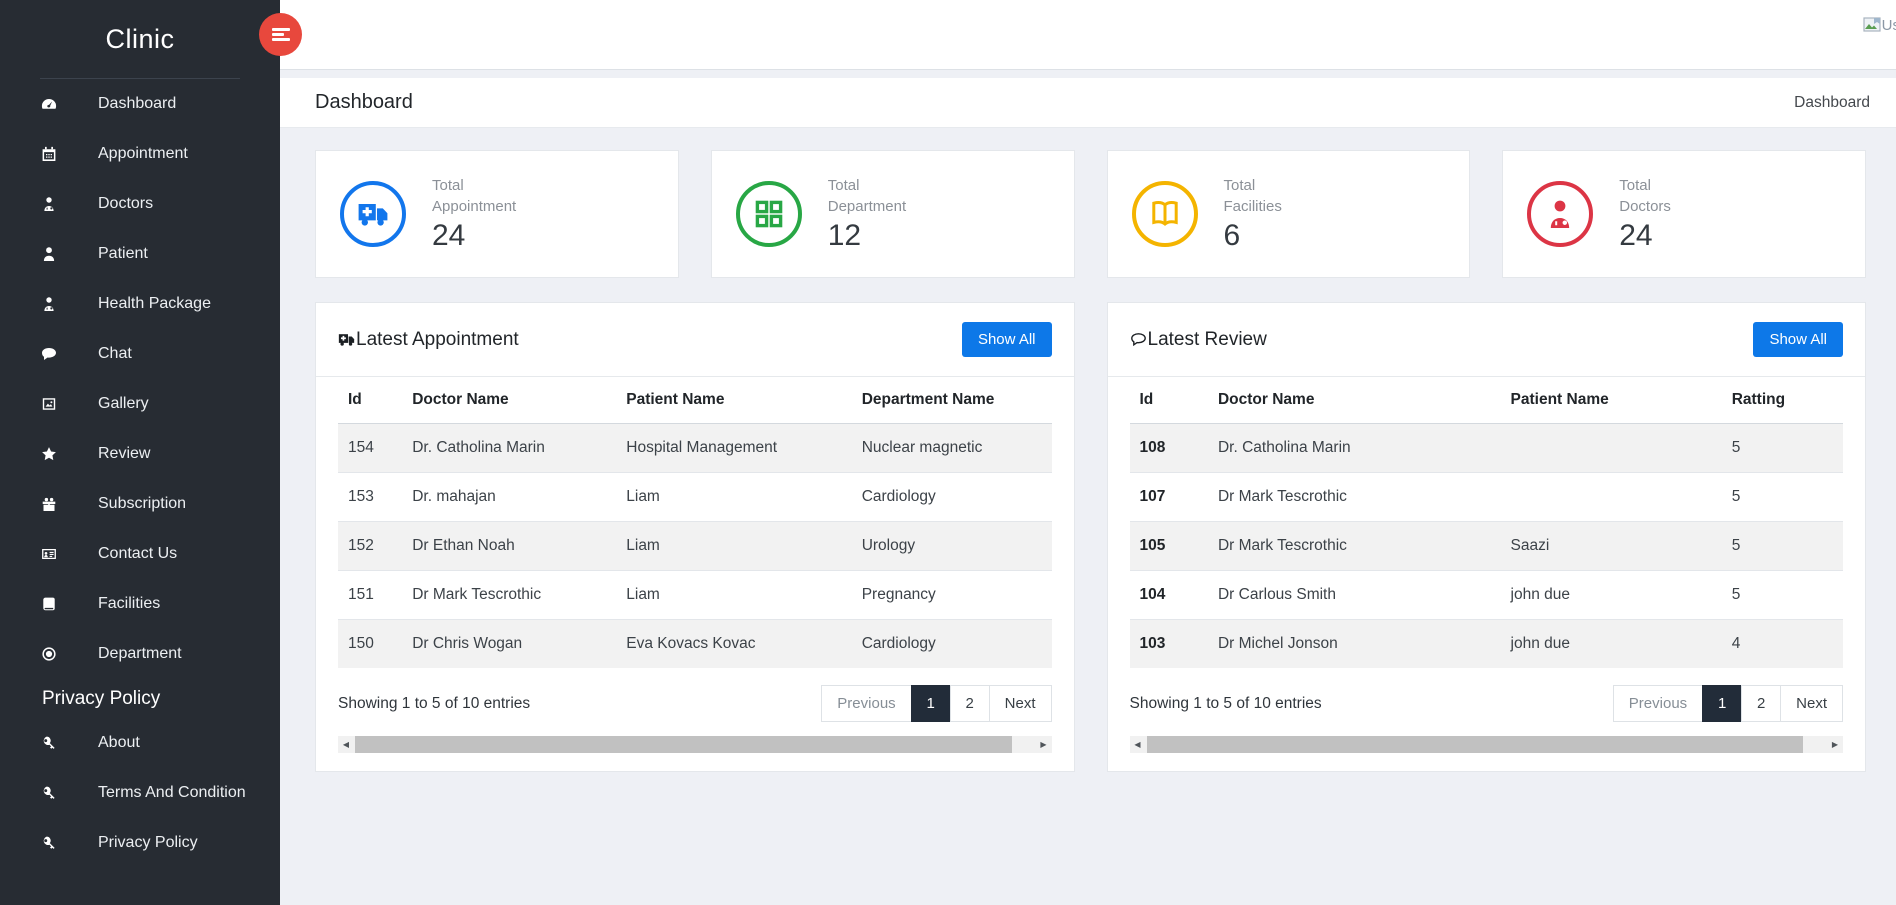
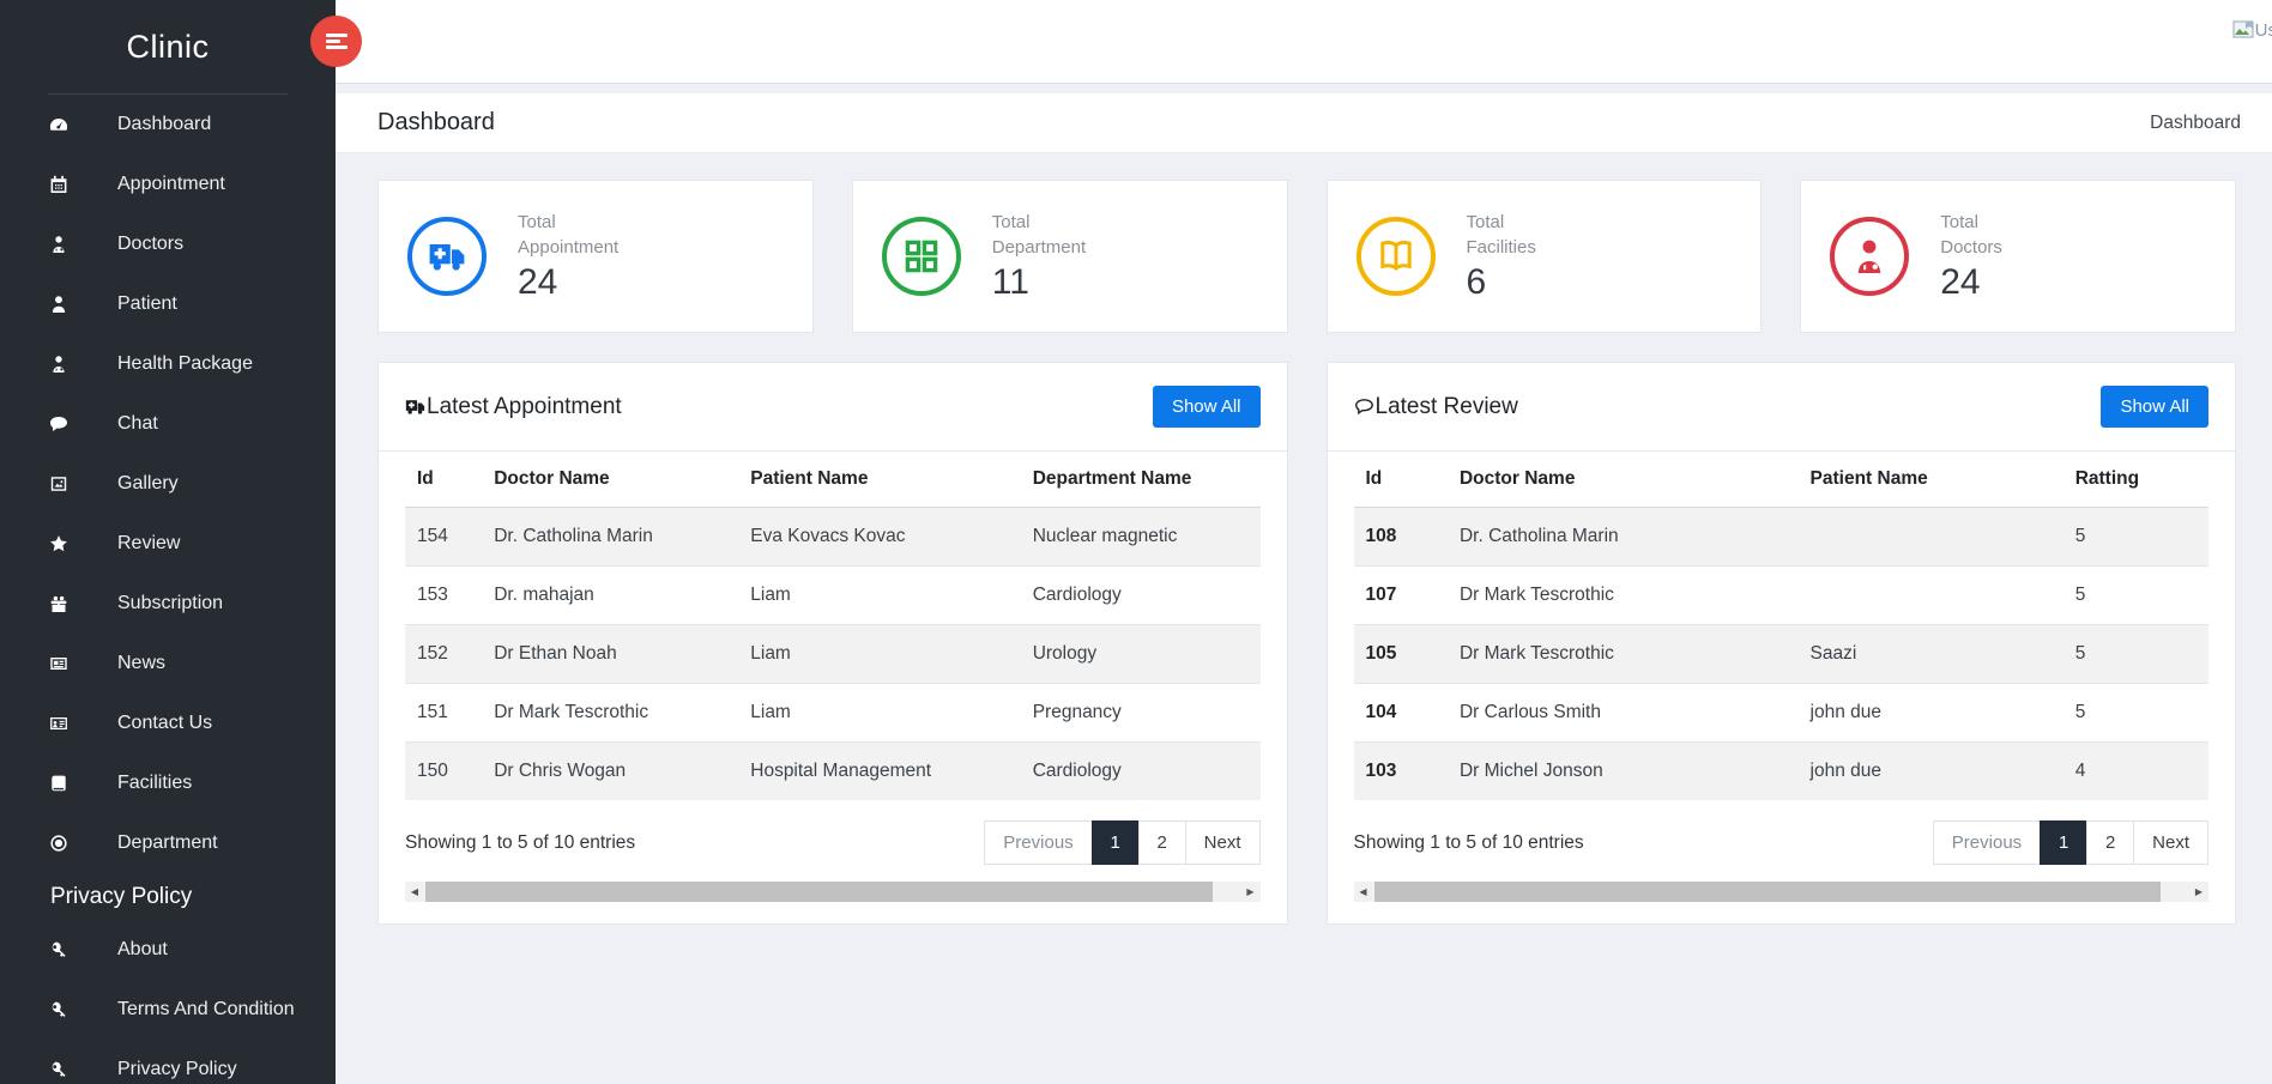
  Clinic
  Dashboard
  Appointment
  Doctors
  Patient
  Health Package
  Chat
  Gallery
  Review
  Subscription
+ News
  Contact Us
  Facilities
  Department
  Privacy Policy
  About
  Terms And Condition
  Privacy Policy
  Dashboard
  Dashboard
  Total
  Appointment
  24
  Total
  Department
- 12
+ 11
  Total
  Facilities
  6
  Total
  Doctors
  24
  Latest Appointment
  Show All
  Id	Doctor Name	Patient Name	Department Name
- 154	Dr. Catholina Marin	Hospital Management	Nuclear magnetic
+ 154	Dr. Catholina Marin	Eva Kovacs Kovac	Nuclear magnetic
  153	Dr. mahajan	Liam	Cardiology
  152	Dr Ethan Noah	Liam	Urology
  151	Dr Mark Tescrothic	Liam	Pregnancy
- 150	Dr Chris Wogan	Eva Kovacs Kovac	Cardiology
+ 150	Dr Chris Wogan	Hospital Management	Cardiology
  Showing 1 to 5 of 10 entries
  Previous
  1
  2
  Next
  ◀
  ▶
  Latest Review
  Show All
  Id	Doctor Name	Patient Name	Ratting
  108	Dr. Catholina Marin		5
  107	Dr Mark Tescrothic		5
  105	Dr Mark Tescrothic	Saazi	5
  104	Dr Carlous Smith	john due	5
  103	Dr Michel Jonson	john due	4
  Showing 1 to 5 of 10 entries
  Previous
  1
  2
  Next
  ◀
  ▶
